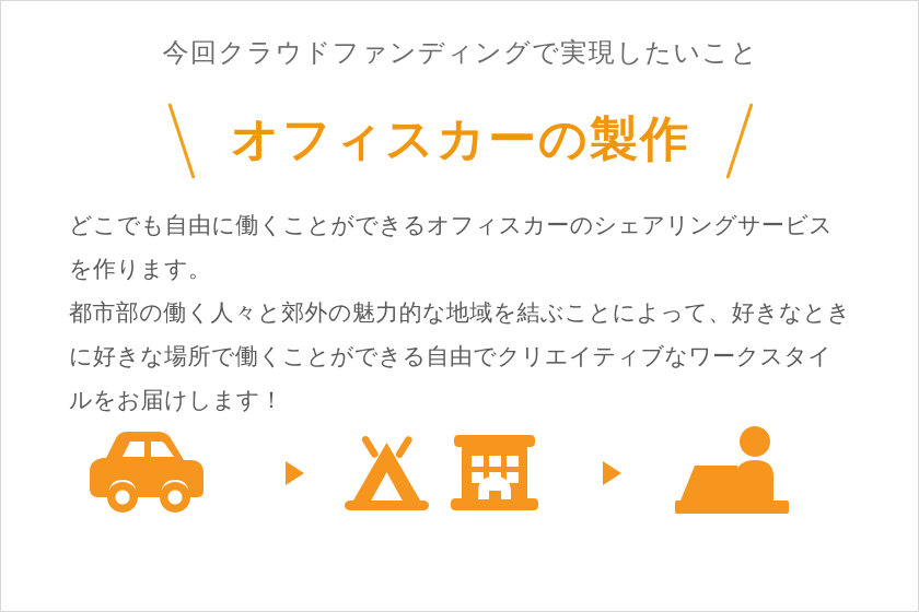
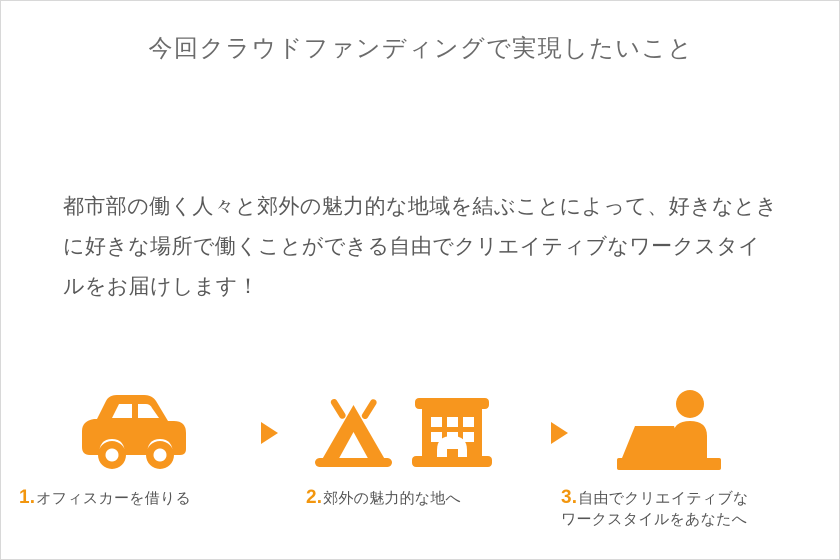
  今回クラウドファンディングで実現したいこと
- オフィスカーの製作
- どこでも自由に働くことができるオフィスカーのシェアリングサービスを作ります。
  都市部の働く人々と郊外の魅力的な地域を結ぶことによって、好きなときに好きな場所で働くことができる自由でクリエイティブなワークスタイルをお届けします！
+ 1.オフィスカーを借りる
+ 2.郊外の魅力的な地へ
+ 3.自由でクリエイティブな
+ ワークスタイルをあなたへ
